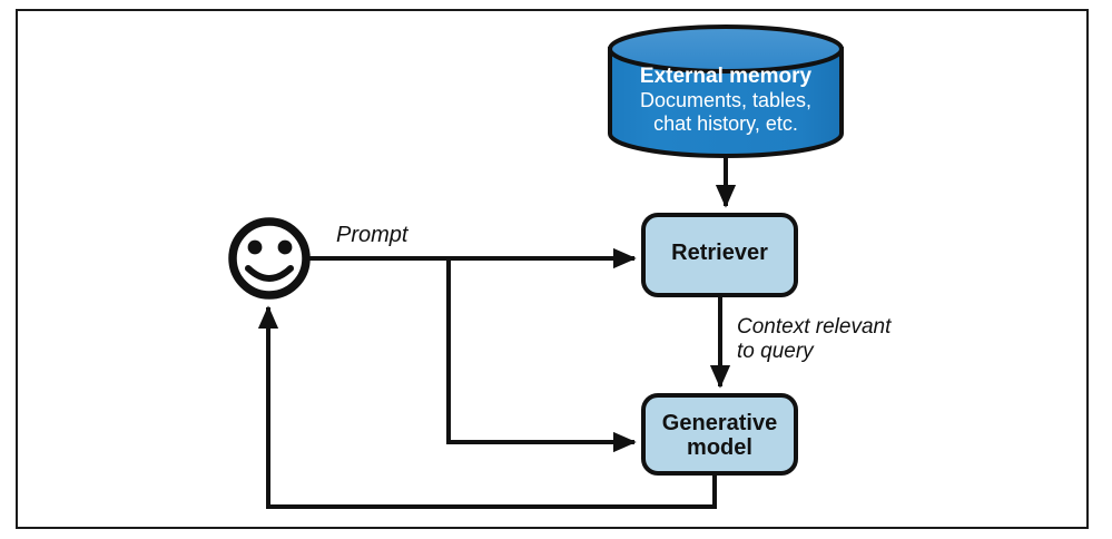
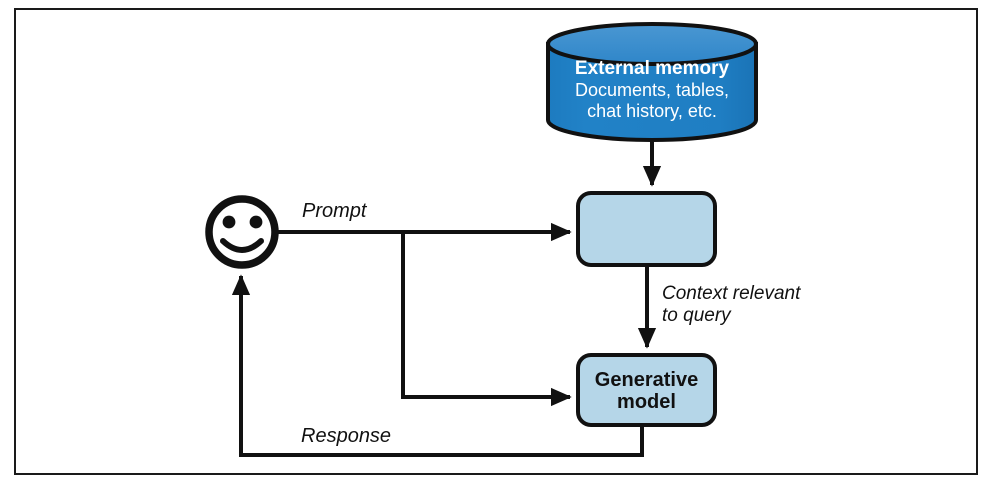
  External memory
  Documents, tables,
  chat history, etc.
- Retriever
  Generative
  model
  Prompt
  Context relevant
  to query
+ Response
